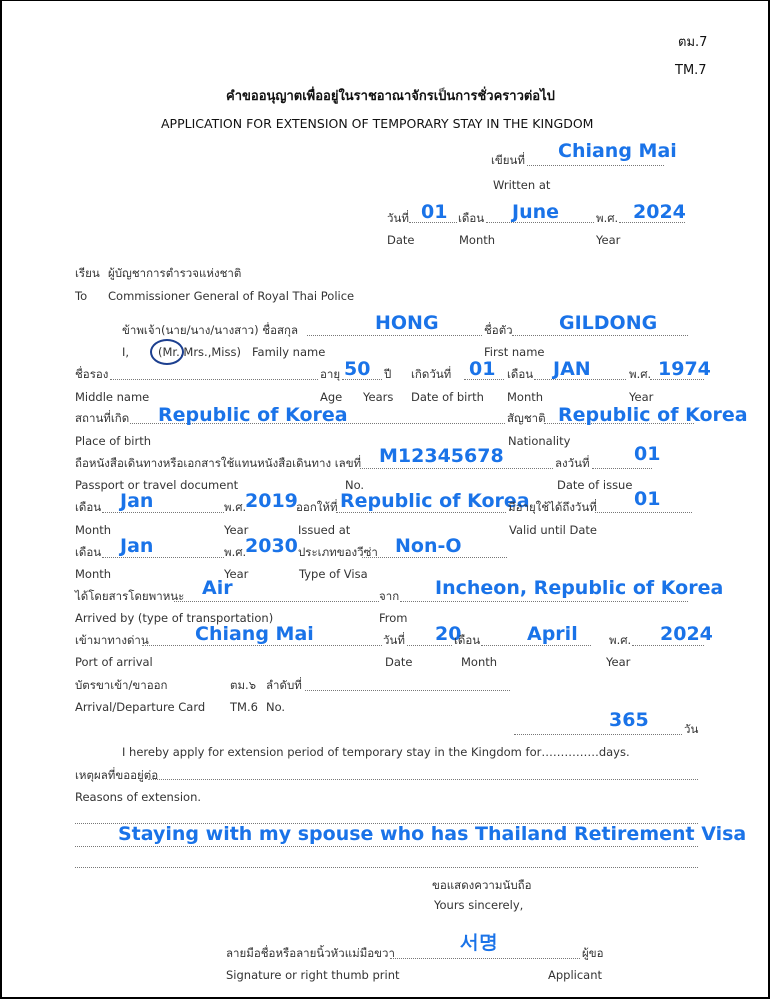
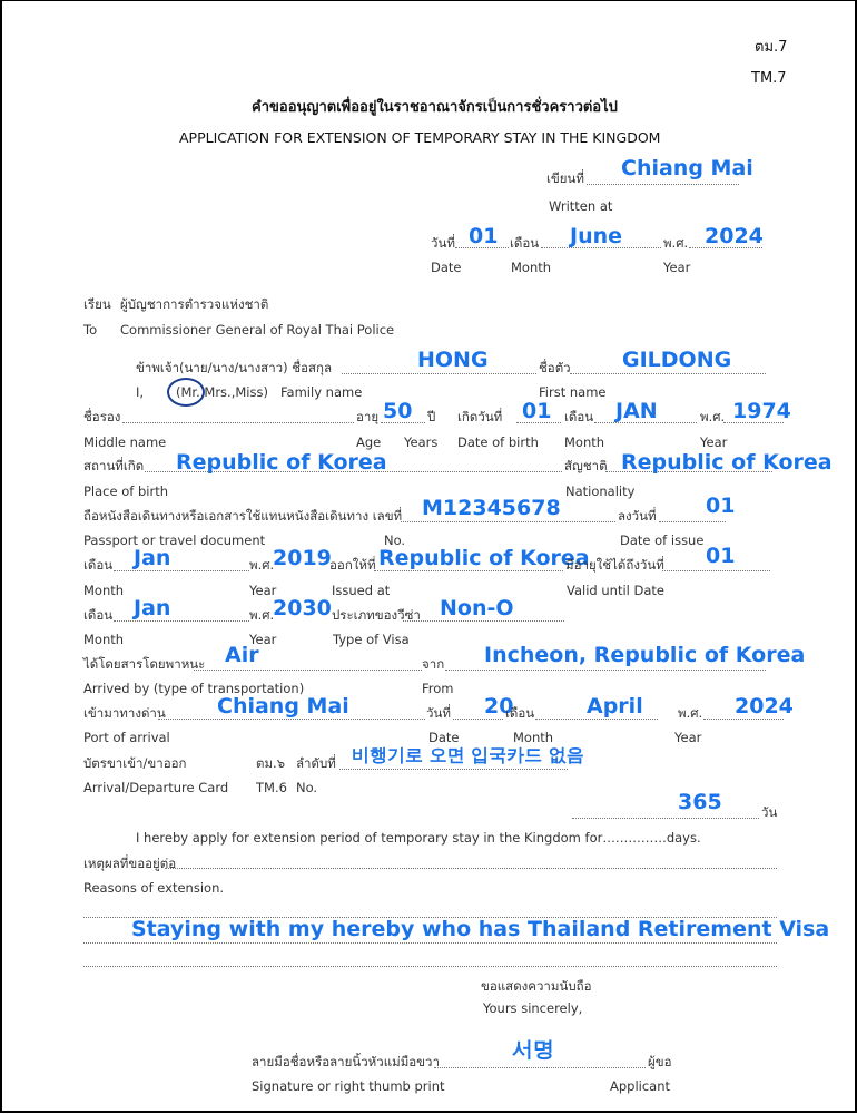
  ตม.7
  TM.7
  คำขออนุญาตเพื่ออยู่ในราชอาณาจักรเป็นการชั่วคราวต่อไป
  APPLICATION FOR EXTENSION OF TEMPORARY STAY IN THE KINGDOM
  เขียนที่
  Chiang Mai
  Written at
  วันที่
  01
  เดือน
  June
  พ.ศ.
  2024
  Date
  Month
  Year
  เรียน
  ผู้บัญชาการตำรวจแห่งชาติ
  To
  Commissioner General of Royal Thai Police
  ข้าพเจ้า(นาย/นาง/นางสาว) ชื่อสกุล
  HONG
  ชื่อตัว
  GILDONG
  I,
  (Mr.,Mrs.,Miss)
  Family name
  First name
  ชื่อรอง
  อายุ
  50
  ปี
  เกิดวันที่
  01
  เดือน
  JAN
  พ.ศ.
  1974
  Middle name
  Age
  Years
  Date of birth
  Month
  Year
  สถานที่เกิด
  Republic of Korea
  สัญชาติ
  Republic of Korea
  Place of birth
  Nationality
  ถือหนังสือเดินทางหรือเอกสารใช้แทนหนังสือเดินทาง เลขที่
  M12345678
  ลงวันที่
  01
  Passport or travel document
  No.
  Date of issue
  เดือน
  Jan
  พ.ศ.
  2019
  ออกให้ที่
  Republic of Korea
  มีอายุใช้ได้ถึงวันที่
  01
  Month
  Year
  Issued at
  Valid until Date
  เดือน
  Jan
  พ.ศ.
  2030
  ประเภทของวีซ่า
  Non-O
  Month
  Year
  Type of Visa
  ได้โดยสารโดยพาหนะ
  Air
  จาก
  Incheon, Republic of Korea
  Arrived by (type of transportation)
  From
  เข้ามาทางด่าน
  Chiang Mai
  วันที่
  20
  เดือน
  April
  พ.ศ.
  2024
  Port of arrival
  Date
  Month
  Year
  บัตรขาเข้า/ขาออก
  ตม.๖
  ลำดับที่
+ 비행기로 오면 입국카드 없음
  Arrival/Departure Card
  TM.6
  No.
  365
  วัน
  I hereby apply for extension period of temporary stay in the Kingdom for……………days.
  เหตุผลที่ขออยู่ต่อ
  Reasons of extension.
- Staying with my spouse who has Thailand Retirement Visa
+ Staying with my hereby who has Thailand Retirement Visa
  ขอแสดงความนับถือ
  Yours sincerely,
  ลายมือชื่อหรือลายนิ้วหัวแม่มือขวา
  서명
  ผู้ขอ
  Signature or right thumb print
  Applicant
